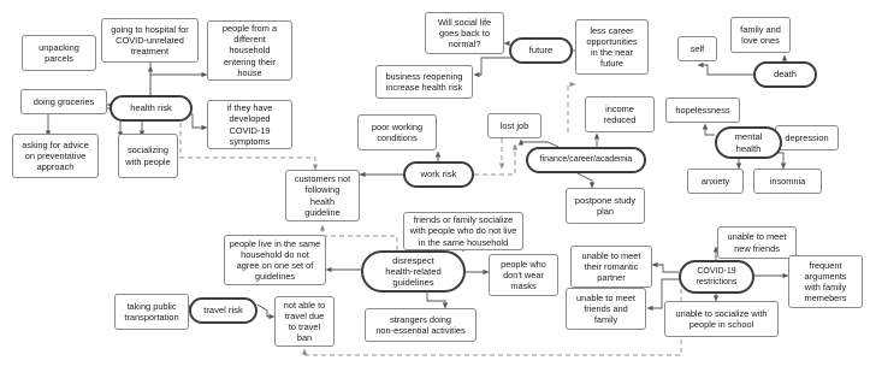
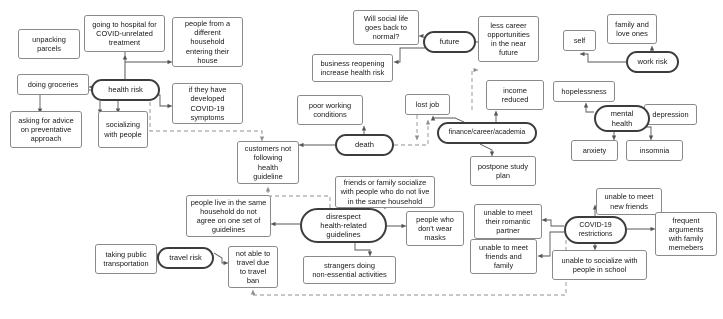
  health risk
  future
- death
+ work risk
  mental
  health
- work risk
+ death
  disrespect
  health-related
  guidelines
  travel risk
  unpacking
  parcels
  going to hospital for
  COVID-unrelated
  treatment
  people from a
  different
  household
  entering their
  house
  doing groceries
  if they have
  developed
  COVID-19
  symptoms
  asking for advice
  on preventative
  approach
  socializing
  with people
  Will social life
  goes back to
  normal?
  business reopening
  increase health risk
  less career
  opportunities
  in the near
  future
  self
  family and
  love ones
  income
  reduced
  hopelessness
  depression
  anxiety
  insomnia
  poor working
  conditions
  lost job
  customers not
  following
  health
  guideline
  postpone study
  plan
  friends or family socialize
  with people who do not live
  in the same household
  people live in the same
  household do not
  agree on one set of
  guidelines
  people who
  don't wear
  masks
  unable to meet
  new friends
  unable to meet
  their romantic
  partner
  frequent
  arguments
  with family
  memebers
  taking public
  transportation
  not able to
  travel due
  to travel
  ban
  strangers doing
  non-essential activities
  unable to meet
  friends and
  family
  unable to socialize with
  people in school
